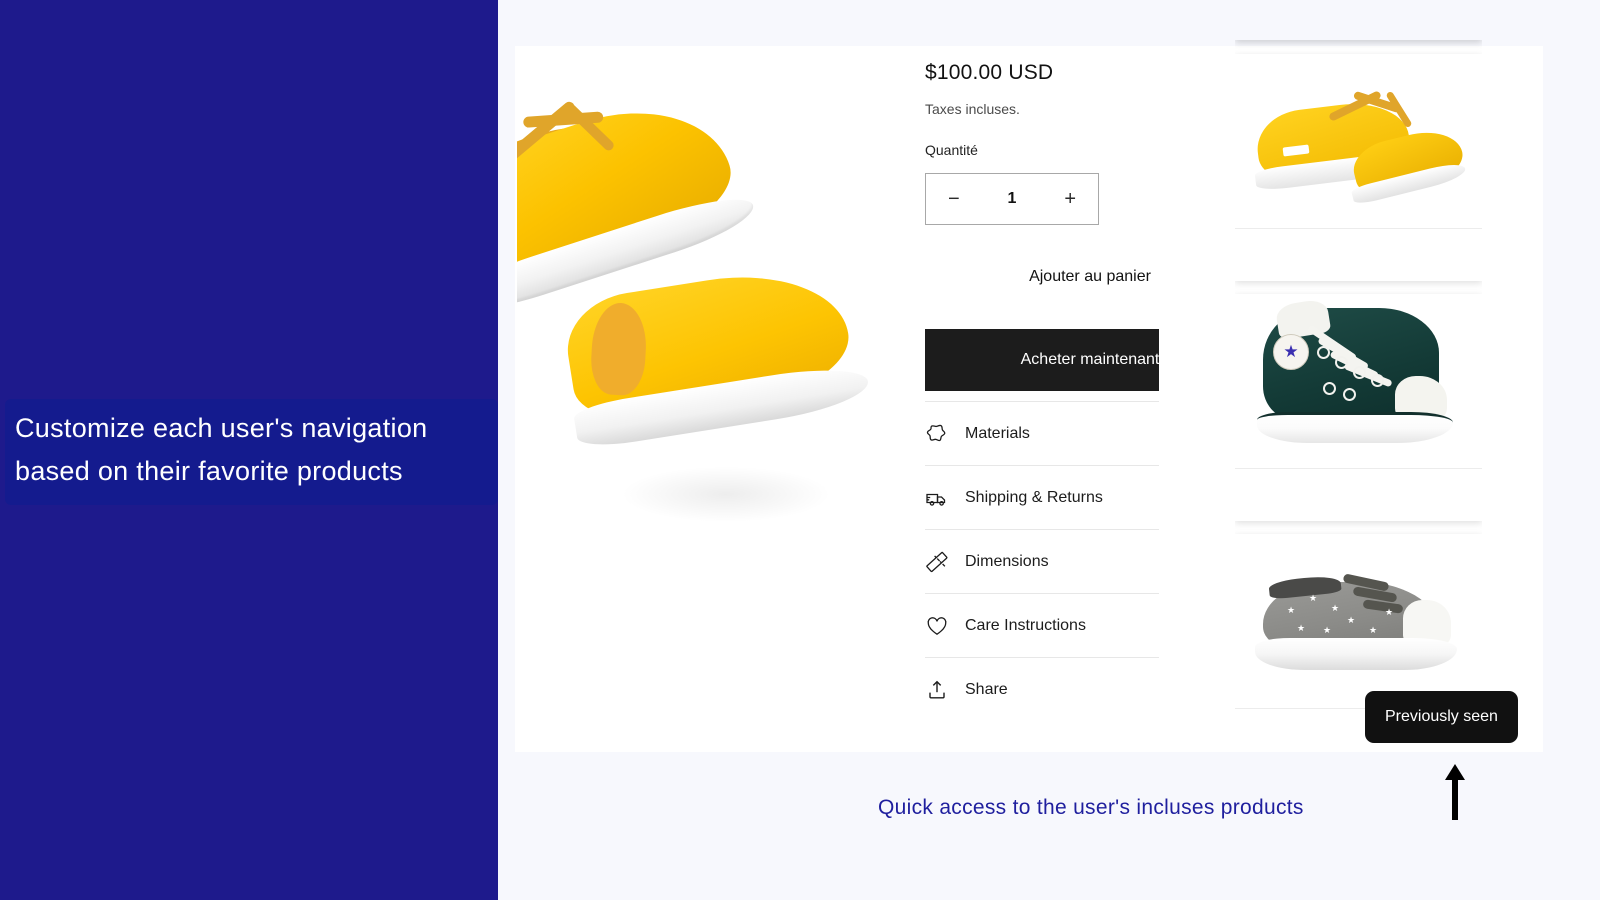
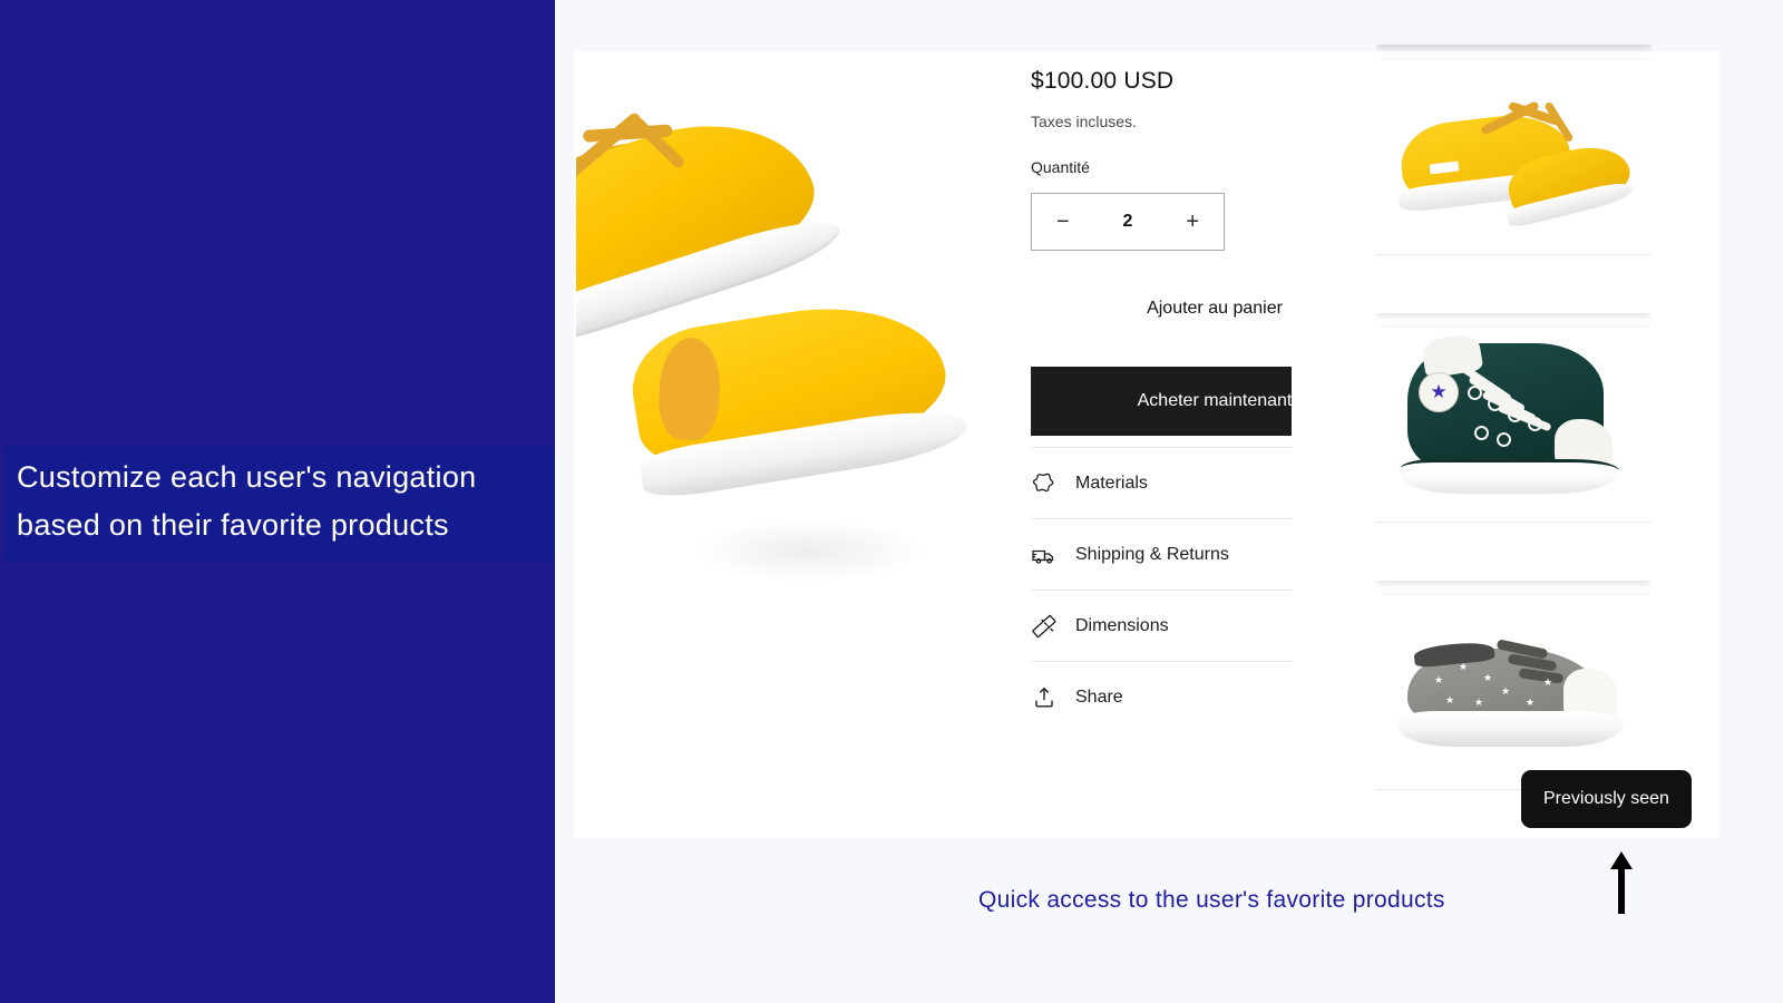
  Customize each user's navigation
  based on their favorite products
  $100.00 USD
  Taxes incluses.
  Quantité
  −
- 1
+ 2
  +
  Ajouter au panier
  Acheter maintenant
  Materials
  Shipping & Returns
  Dimensions
- Care Instructions
  Share
  ★
  ★
  ★
  ★
  ★
  ★
  ★
  ★
  Previously seen
- Quick access to the user's incluses products
+ Quick access to the user's favorite products
